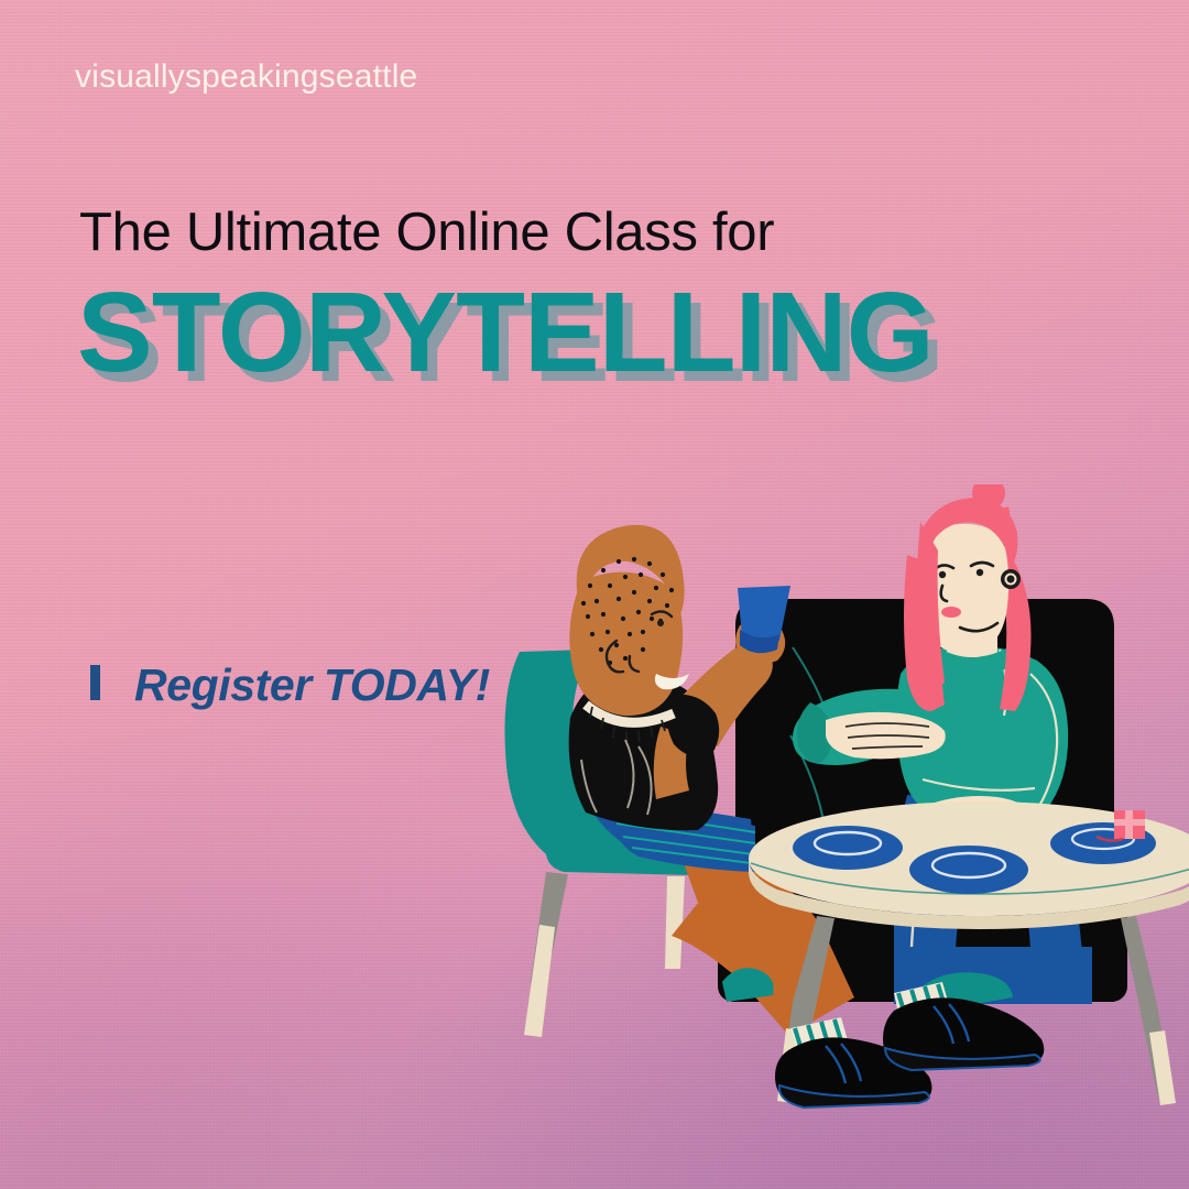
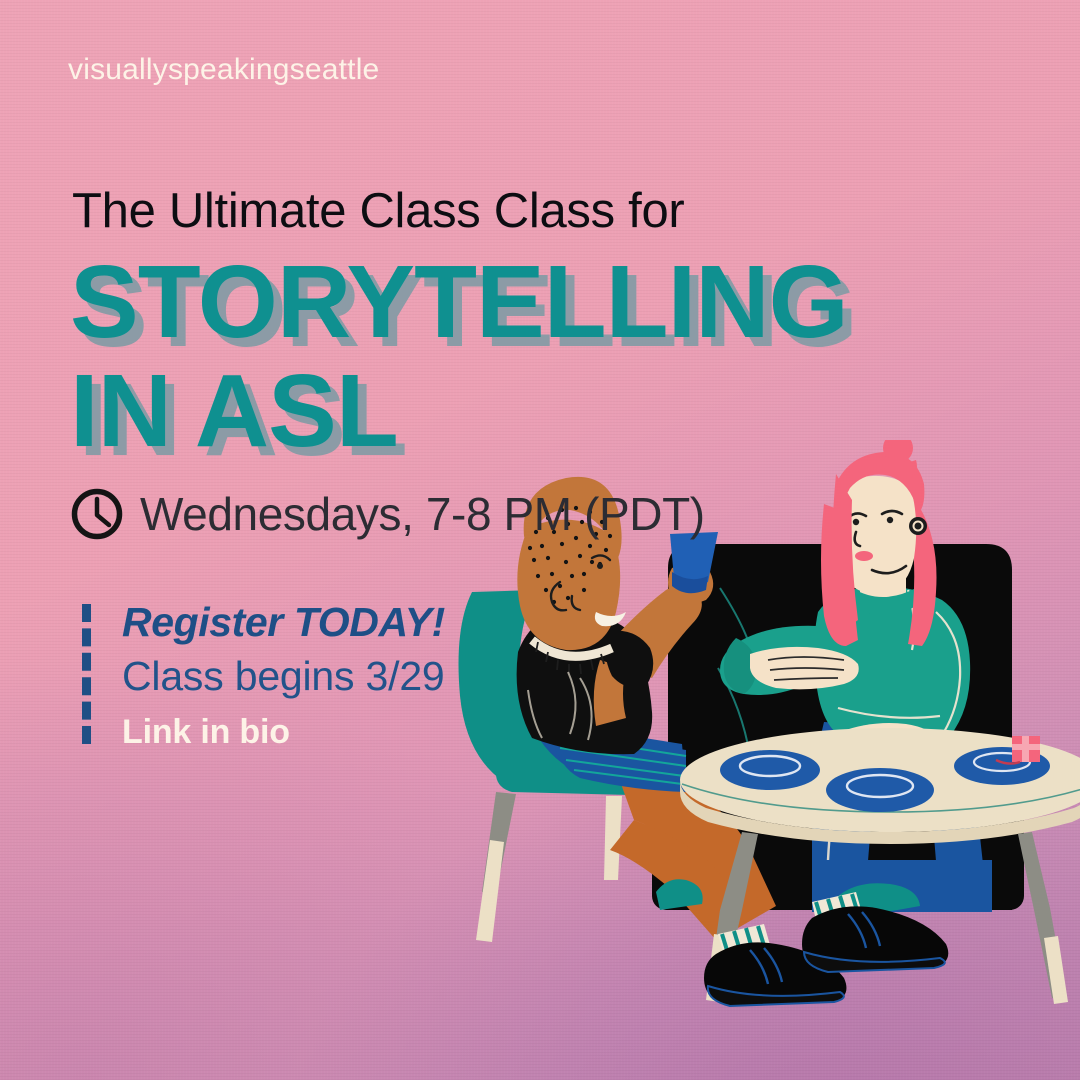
  visuallyspeakingseattle
- The Ultimate Online Class for
+ The Ultimate Class Class for
  STORYTELLING
+ IN ASL
+ Wednesdays, 7-8 PM (PDT)
  Register TODAY!
+ Class begins 3/29
+ Link in bio
